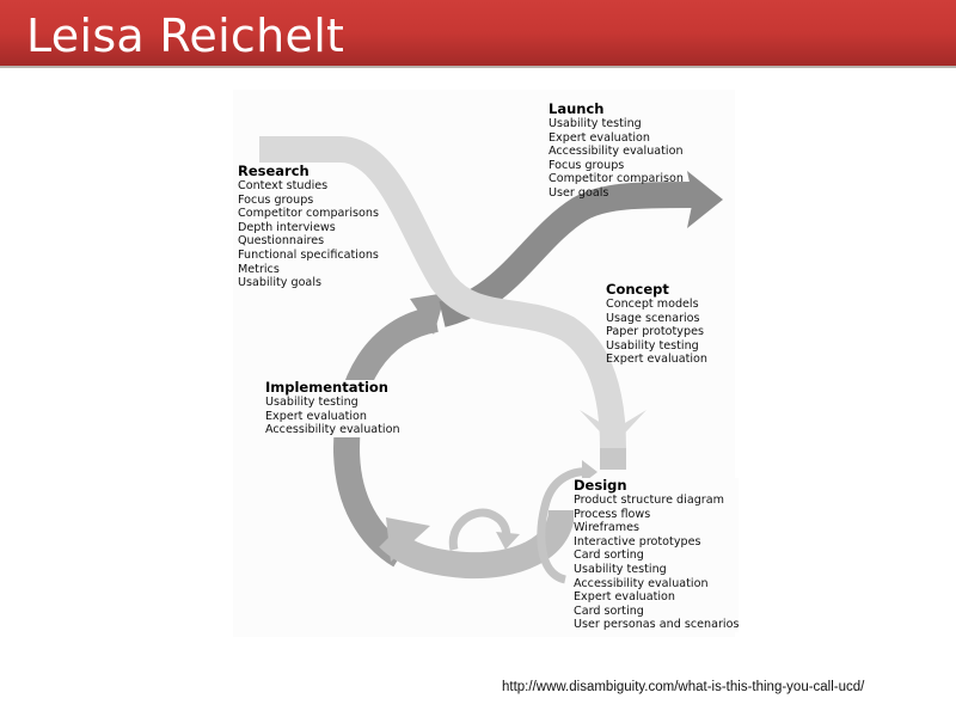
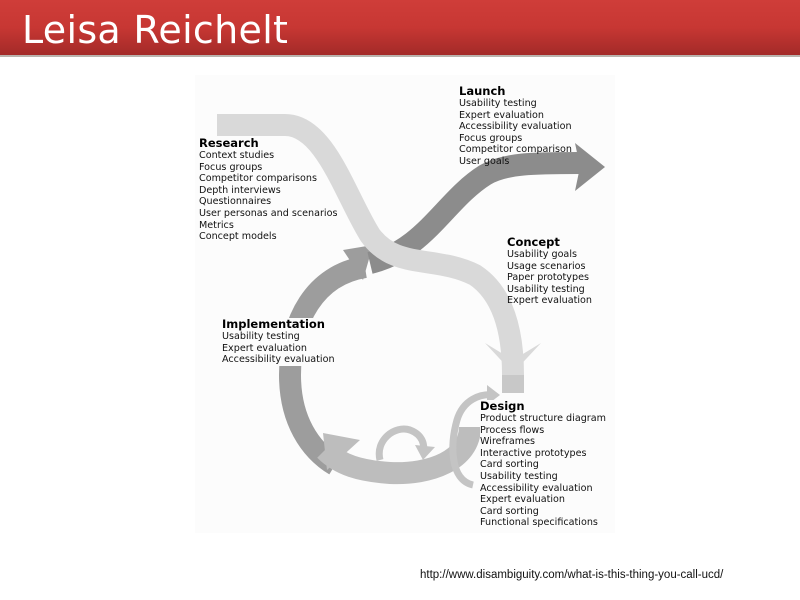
  Leisa Reichelt
  Launch
  Usability testing
  Expert evaluation
  Accessibility evaluation
  Focus groups
  Competitor comparison
  User goals
  Research
  Context studies
  Focus groups
  Competitor comparisons
  Depth interviews
  Questionnaires
- Functional specifications
+ User personas and scenarios
  Metrics
- Usability goals
+ Concept models
  Concept
- Concept models
+ Usability goals
  Usage scenarios
  Paper prototypes
  Usability testing
  Expert evaluation
  Implementation
  Usability testing
  Expert evaluation
  Accessibility evaluation
  Design
  Product structure diagram
  Process flows
  Wireframes
  Interactive prototypes
  Card sorting
  Usability testing
  Accessibility evaluation
  Expert evaluation
  Card sorting
- User personas and scenarios
+ Functional specifications
  http://www.disambiguity.com/what-is-this-thing-you-call-ucd/
